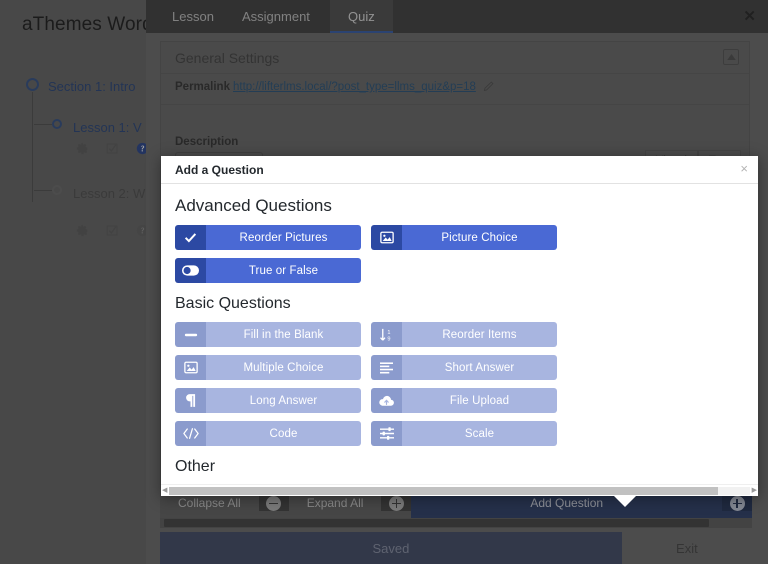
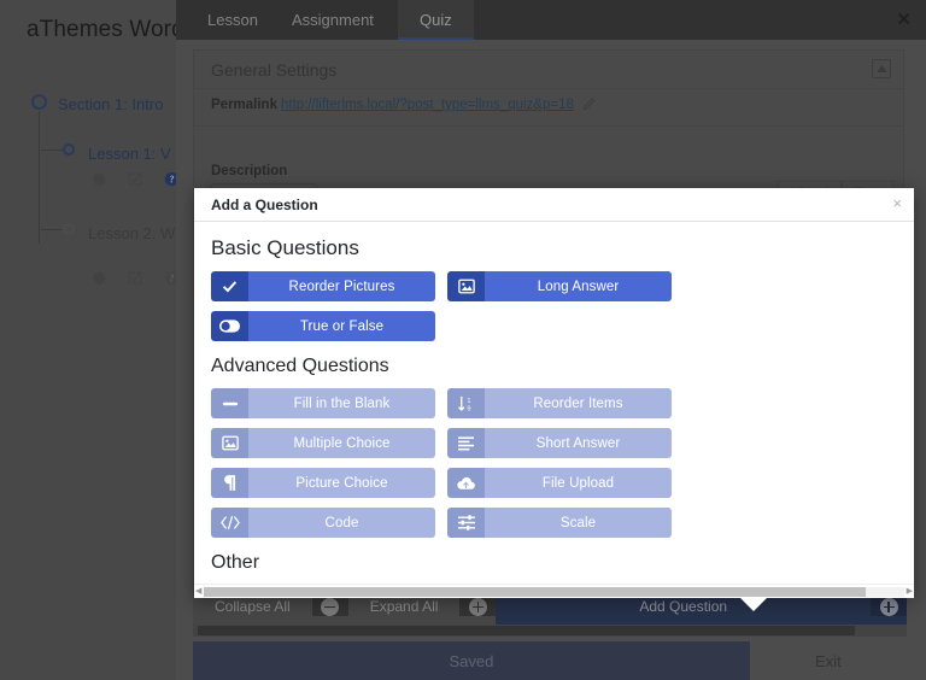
  aThemes Wor
  Section 1: Intro
  Lesson 1: V
  Lesson
  Assignment
  Quiz
  Permalink http://lifterlms.local/?post_type=llms_quiz&p=18
  Description
  Collapse All
  Expand All
  Add Question
  Saved
  Exit
  Add a Question
  ×
- Advanced Questions
+ Basic Questions
  Reorder Pictures
- Picture Choice
+ Long Answer
  True or False
- Basic Questions
+ Advanced Questions
  Fill in the Blank
  Reorder Items
  Multiple Choice
  Short Answer
- Long Answer
+ Picture Choice
  File Upload
  Code
  Scale
  Other
